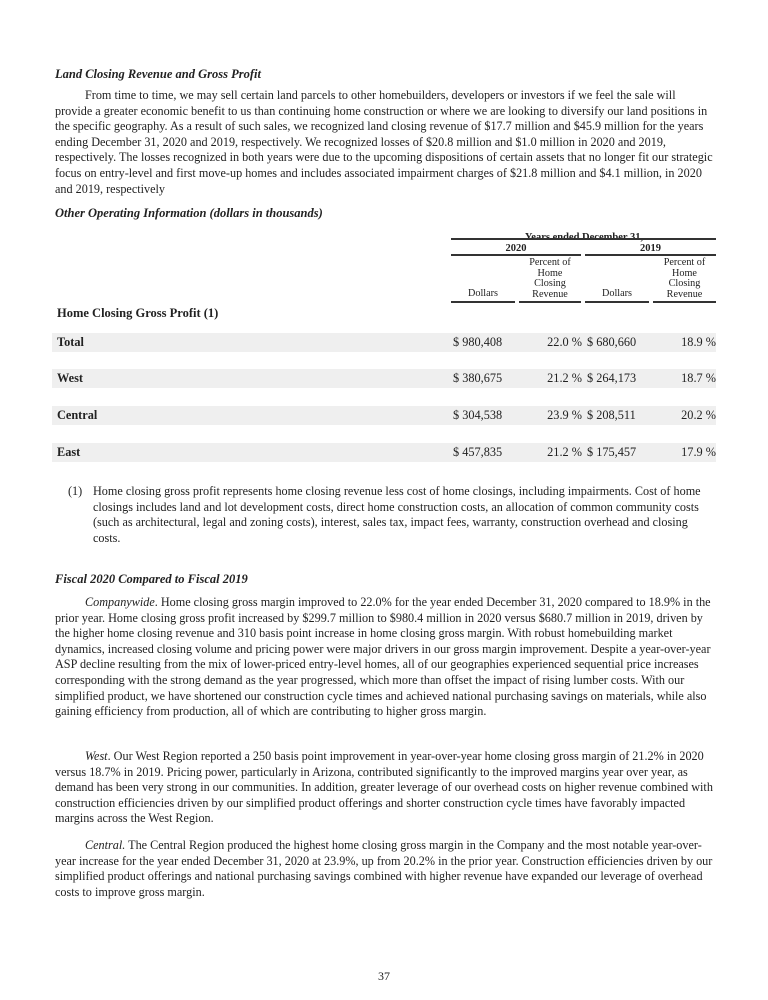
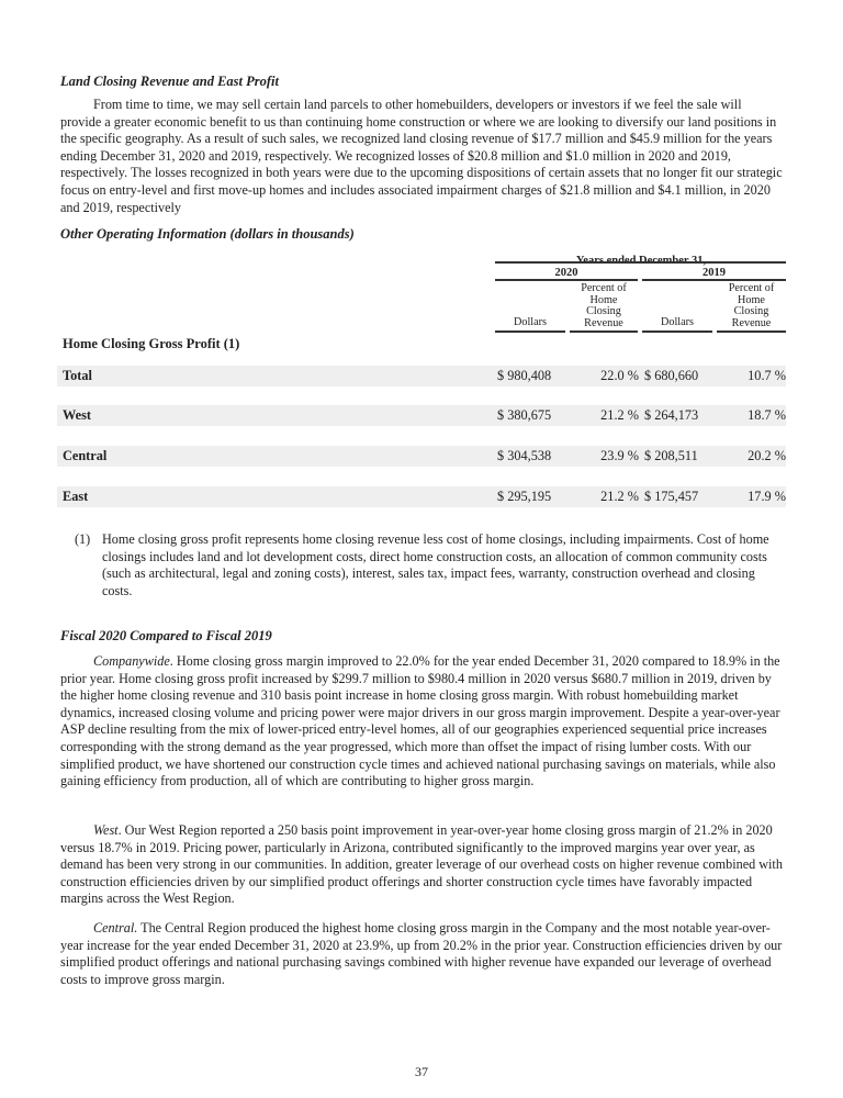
- Land Closing Revenue and Gross Profit
+ Land Closing Revenue and East Profit
  From time to time, we may sell certain land parcels to other homebuilders, developers or investors if we feel the sale will provide a greater economic benefit to us than continuing home construction or where we are looking to diversify our land positions in the specific geography. As a result of such sales, we recognized land closing revenue of $17.7 million and $45.9 million for the years ending December 31, 2020 and 2019, respectively. We recognized losses of $20.8 million and $1.0 million in 2020 and 2019, respectively. The losses recognized in both years were due to the upcoming dispositions of certain assets that no longer fit our strategic focus on entry-level and first move-up homes and includes associated impairment charges of $21.8 million and $4.1 million, in 2020 and 2019, respectively
  Other Operating Information (dollars in thousands)
  2020
  2019
  Dollars
  Percent of
  Home
  Closing
  Revenue
  Dollars
  Percent of
  Home
  Closing
  Revenue
  Home Closing Gross Profit (1)
  Total
  $ 980,408
  22.0 %
  $ 680,660
- 18.9 %
+ 10.7 %
  West
  $ 380,675
  21.2 %
  $ 264,173
  18.7 %
  Central
  $ 304,538
  23.9 %
  $ 208,511
  20.2 %
  East
- $ 457,835
+ $ 295,195
  21.2 %
  $ 175,457
  17.9 %
  (1)
  Home closing gross profit represents home closing revenue less cost of home closings, including impairments. Cost of home closings includes land and lot development costs, direct home construction costs, an allocation of common community costs (such as architectural, legal and zoning costs), interest, sales tax, impact fees, warranty, construction overhead and closing costs.
  Fiscal 2020 Compared to Fiscal 2019
  Companywide. Home closing gross margin improved to 22.0% for the year ended December 31, 2020 compared to 18.9% in the prior year. Home closing gross profit increased by $299.7 million to $980.4 million in 2020 versus $680.7 million in 2019, driven by the higher home closing revenue and 310 basis point increase in home closing gross margin. With robust homebuilding market dynamics, increased closing volume and pricing power were major drivers in our gross margin improvement. Despite a year-over-year ASP decline resulting from the mix of lower-priced entry-level homes, all of our geographies experienced sequential price increases corresponding with the strong demand as the year progressed, which more than offset the impact of rising lumber costs. With our simplified product, we have shortened our construction cycle times and achieved national purchasing savings on materials, while also gaining efficiency from production, all of which are contributing to higher gross margin.
  West. Our West Region reported a 250 basis point improvement in year-over-year home closing gross margin of 21.2% in 2020 versus 18.7% in 2019. Pricing power, particularly in Arizona, contributed significantly to the improved margins year over year, as demand has been very strong in our communities. In addition, greater leverage of our overhead costs on higher revenue combined with construction efficiencies driven by our simplified product offerings and shorter construction cycle times have favorably impacted margins across the West Region.
  Central. The Central Region produced the highest home closing gross margin in the Company and the most notable year-over-year increase for the year ended December 31, 2020 at 23.9%, up from 20.2% in the prior year. Construction efficiencies driven by our simplified product offerings and national purchasing savings combined with higher revenue have expanded our leverage of overhead costs to improve gross margin.
  37
